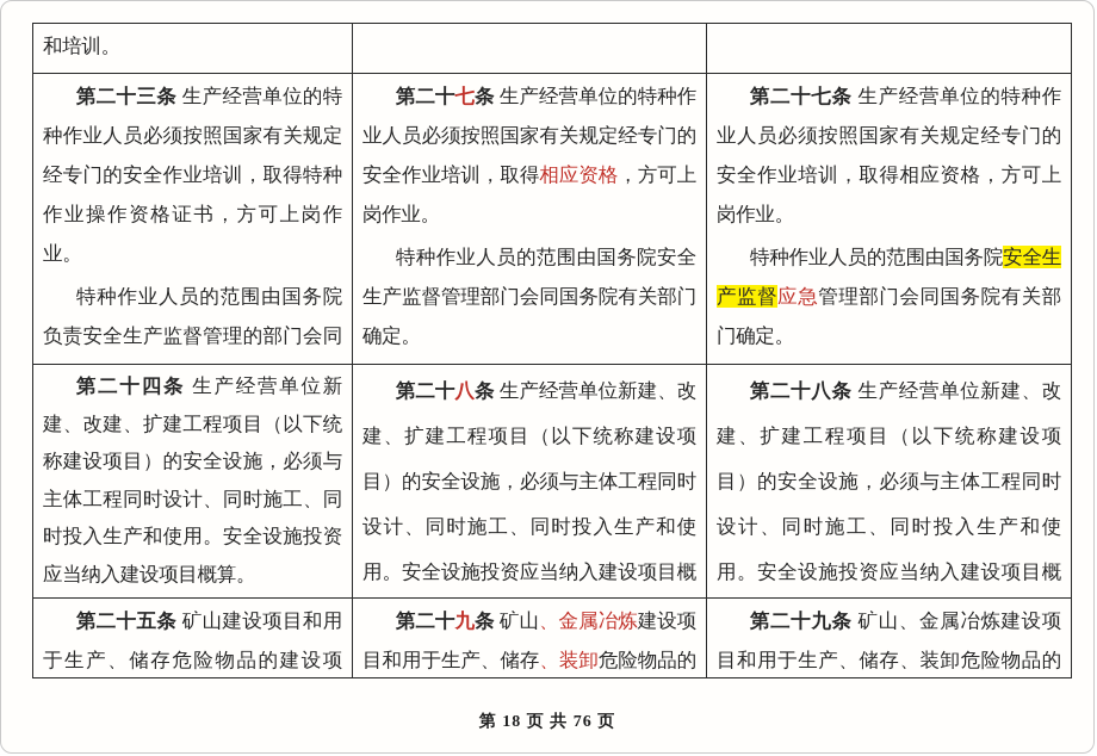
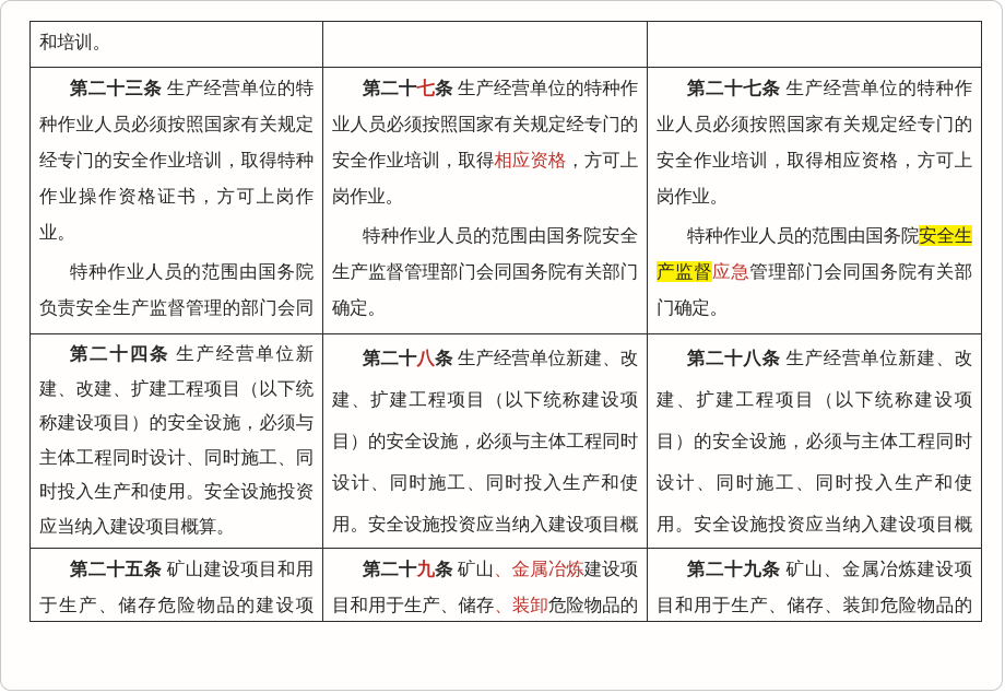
  和培训。
  第二十三条 生产经营单位的特种作业人员必须按照国家有关规定经专门的安全作业培训，取得特种作业操作资格证书，方可上岗作业。特种作业人员的范围由国务院负责安全生产监督管理的部门会同	第二十七条 生产经营单位的特种作业人员必须按照国家有关规定经专门的安全作业培训，取得相应资格，方可上岗作业。特种作业人员的范围由国务院安全生产监督管理部门会同国务院有关部门确定。	第二十七条 生产经营单位的特种作业人员必须按照国家有关规定经专门的安全作业培训，取得相应资格，方可上岗作业。特种作业人员的范围由国务院安全生产监督应急管理部门会同国务院有关部门确定。
  第二十四条 生产经营单位新建、改建、扩建工程项目（以下统称建设项目）的安全设施，必须与主体工程同时设计、同时施工、同时投入生产和使用。安全设施投资应当纳入建设项目概算。	第二十八条 生产经营单位新建、改建、扩建工程项目（以下统称建设项目）的安全设施，必须与主体工程同时设计、同时施工、同时投入生产和使用。安全设施投资应当纳入建设项目概	第二十八条 生产经营单位新建、改建、扩建工程项目（以下统称建设项目）的安全设施，必须与主体工程同时设计、同时施工、同时投入生产和使用。安全设施投资应当纳入建设项目概
  第二十五条 矿山建设项目和用于生产、储存危险物品的建设项	第二十九条 矿山、金属冶炼建设项目和用于生产、储存、装卸危险物品的	第二十九条 矿山、金属冶炼建设项目和用于生产、储存、装卸危险物品的
- 第 18 页 共 76 页
